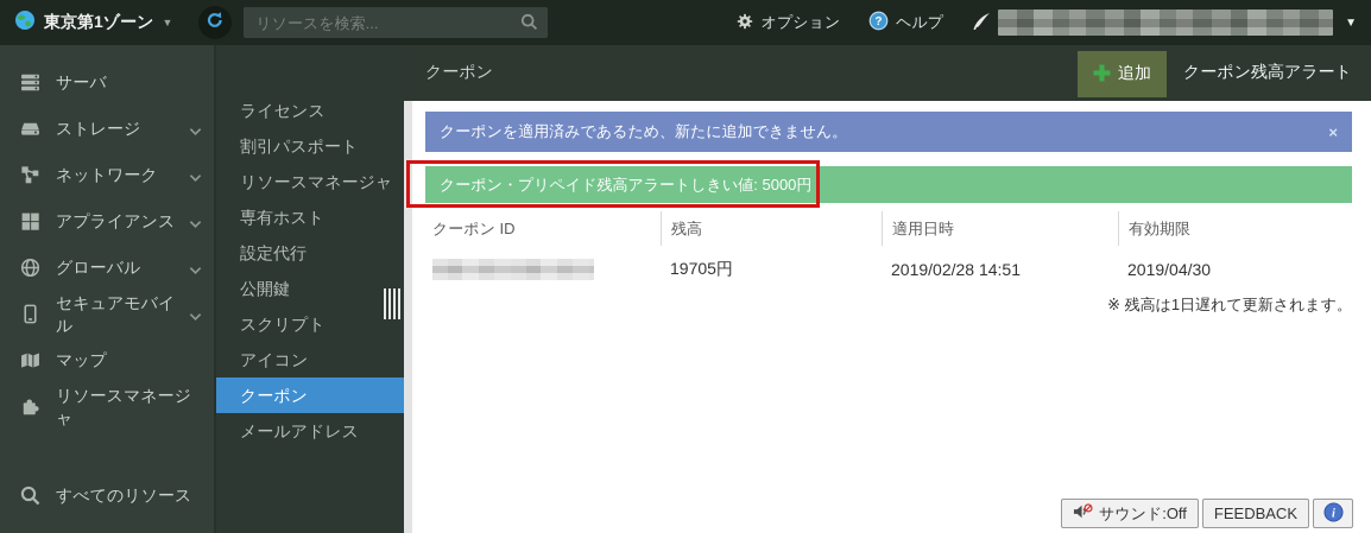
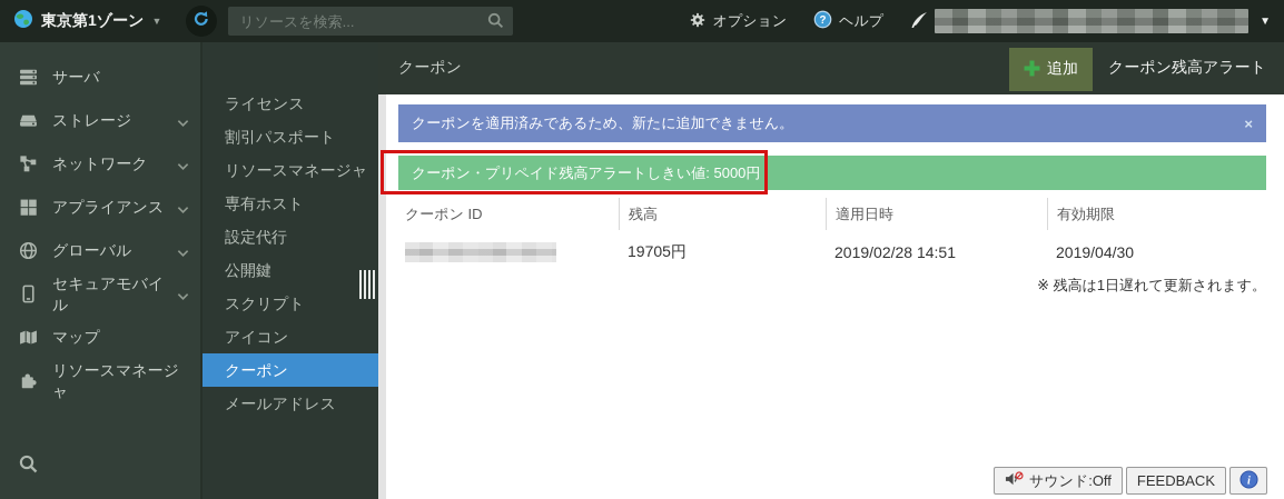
  東京第1ゾーン
  ▼
  リソースを検索...
  オプション
  ?
  ヘルプ
  ▼
  サーバ
  ストレージ
  ネットワーク
  アプライアンス
  グローバル
  セキュアモバイル
  マップ
  リソースマネージャ
- すべてのリソース
  ライセンス
  割引パスポート
  リソースマネージャ
  専有ホスト
  設定代行
  公開鍵
  スクリプト
  アイコン
  クーポン
  メールアドレス
  クーポン
  追加
  クーポン残高アラート
  クーポンを適用済みであるため、新たに追加できません。
  ×
  クーポン・プリペイド残高アラートしきい値: 5000円
  クーポン ID
  残高
  適用日時
  有効期限
  19705円
  2019/02/28 14:51
  2019/04/30
  ※ 残高は1日遅れて更新されます。
  サウンド:Off
  FEEDBACK
  i
